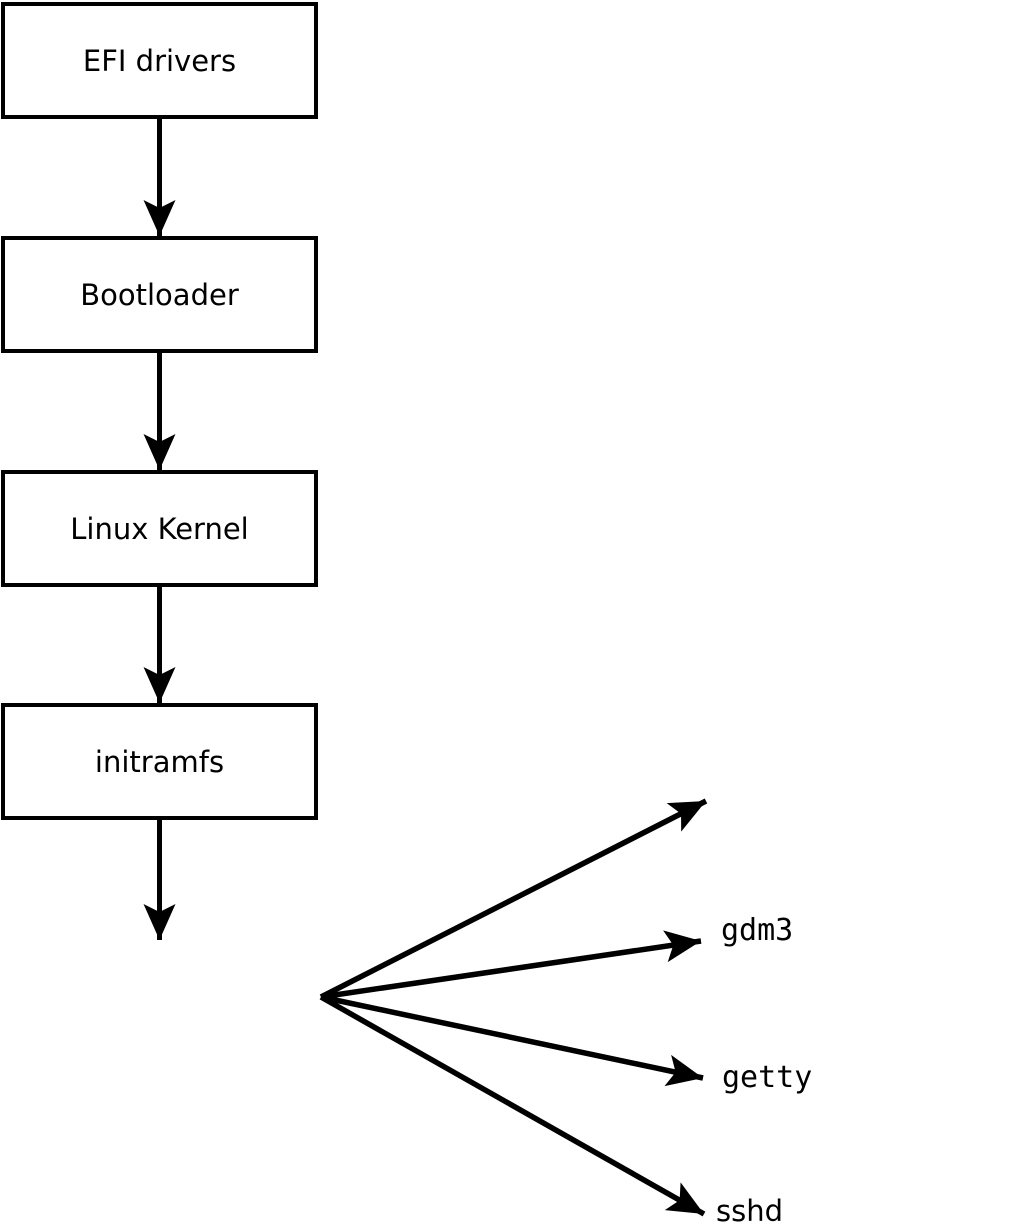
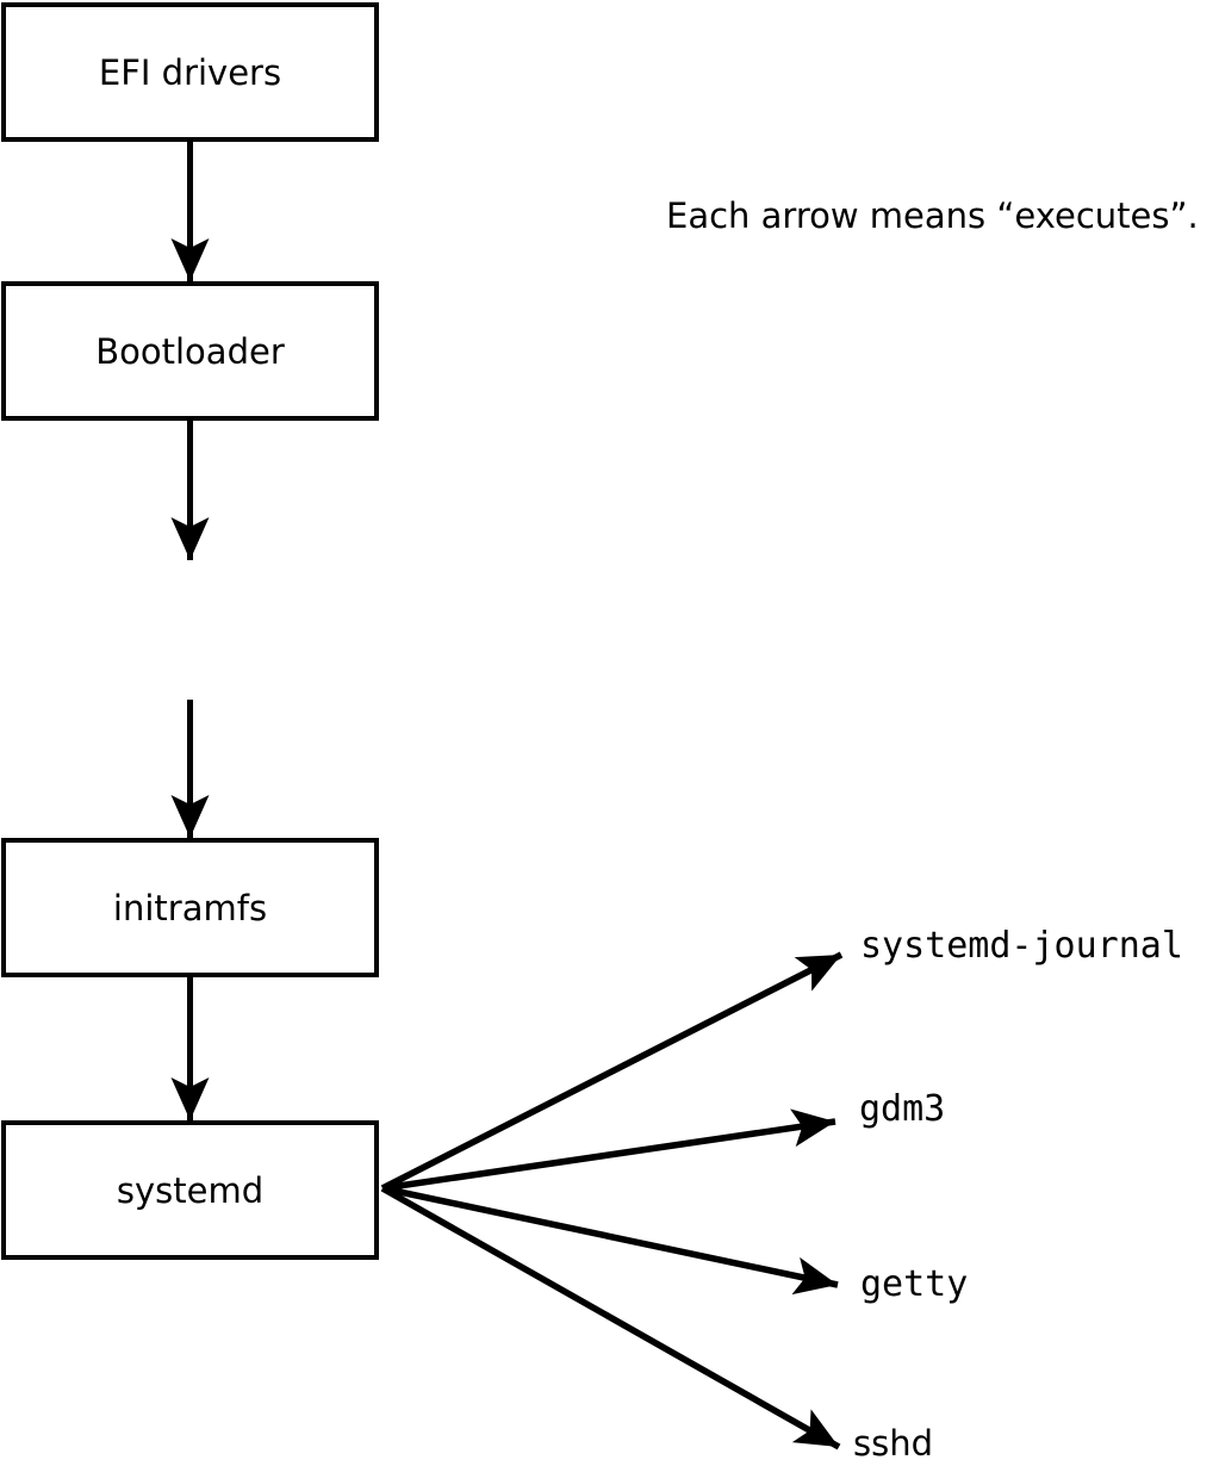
  EFI drivers
  Bootloader
- Linux Kernel
  initramfs
+ systemd
+ Each arrow means “executes”.
+ systemd-journal
  gdm3
  getty
  sshd
